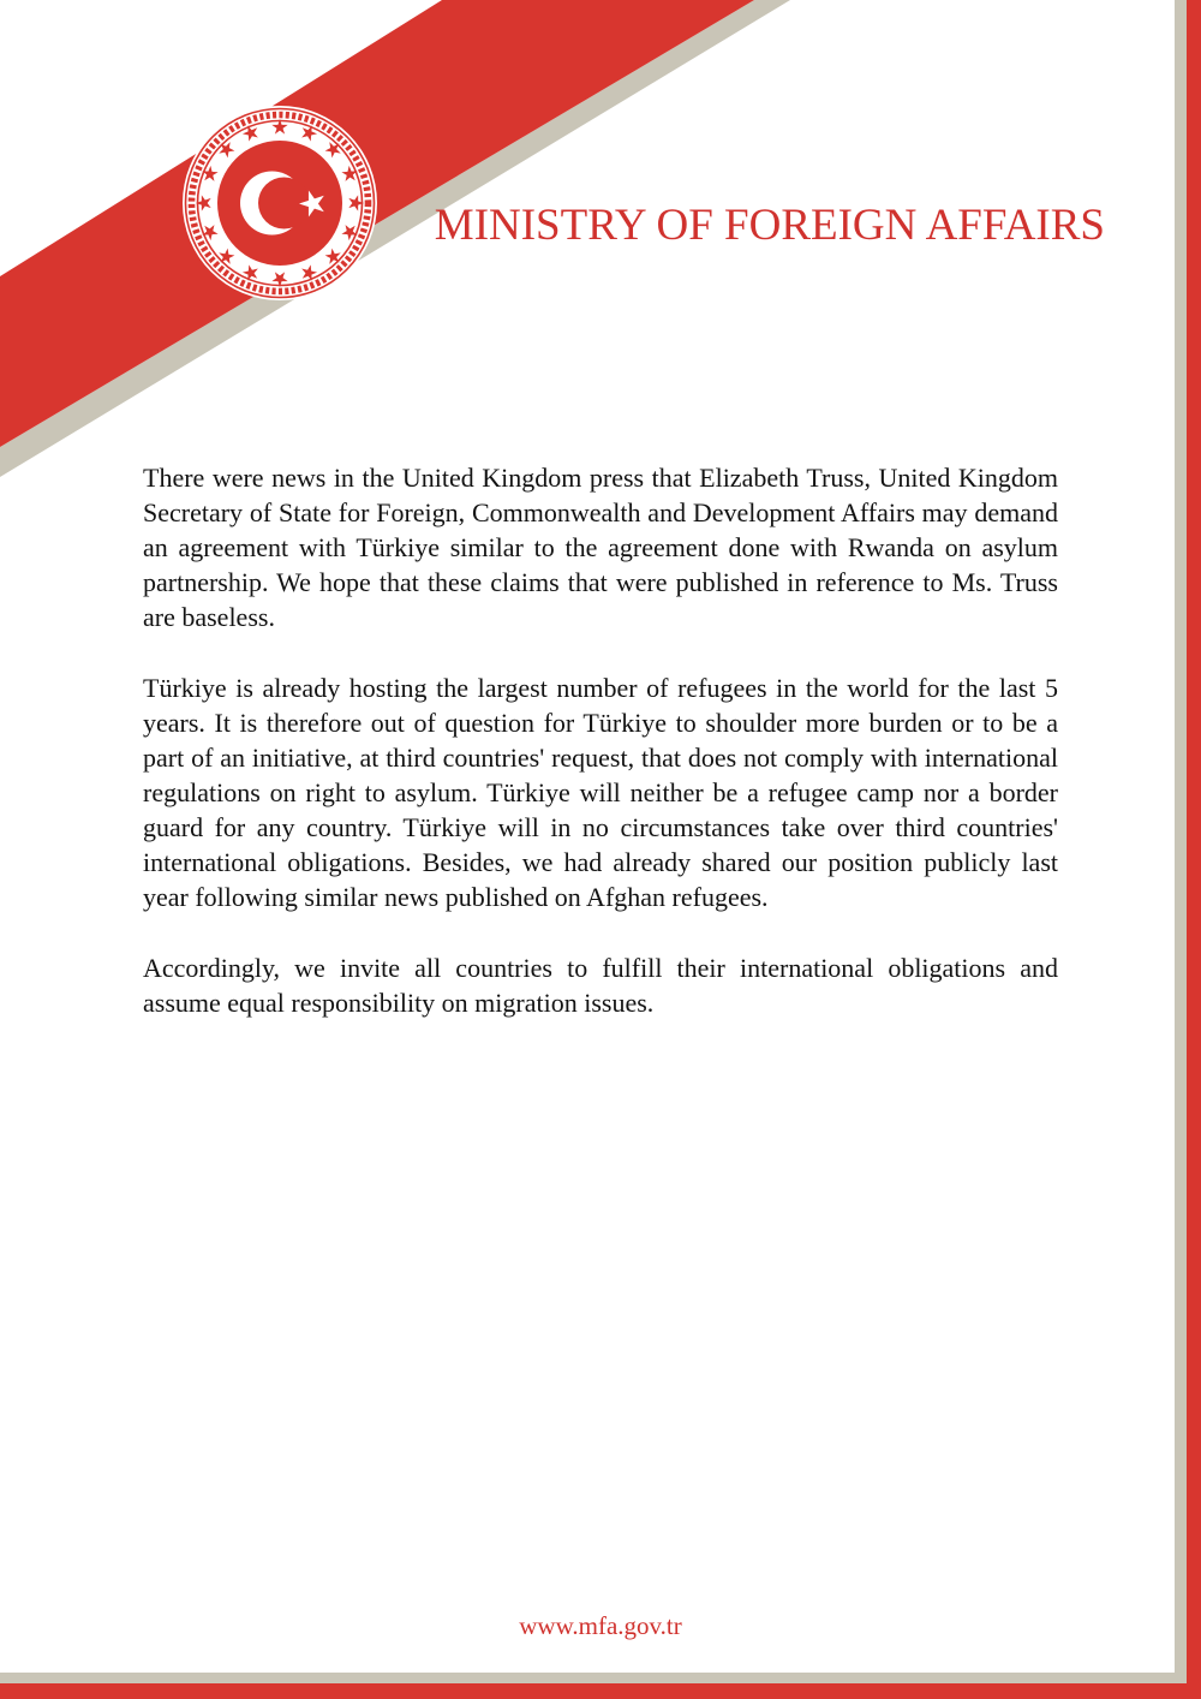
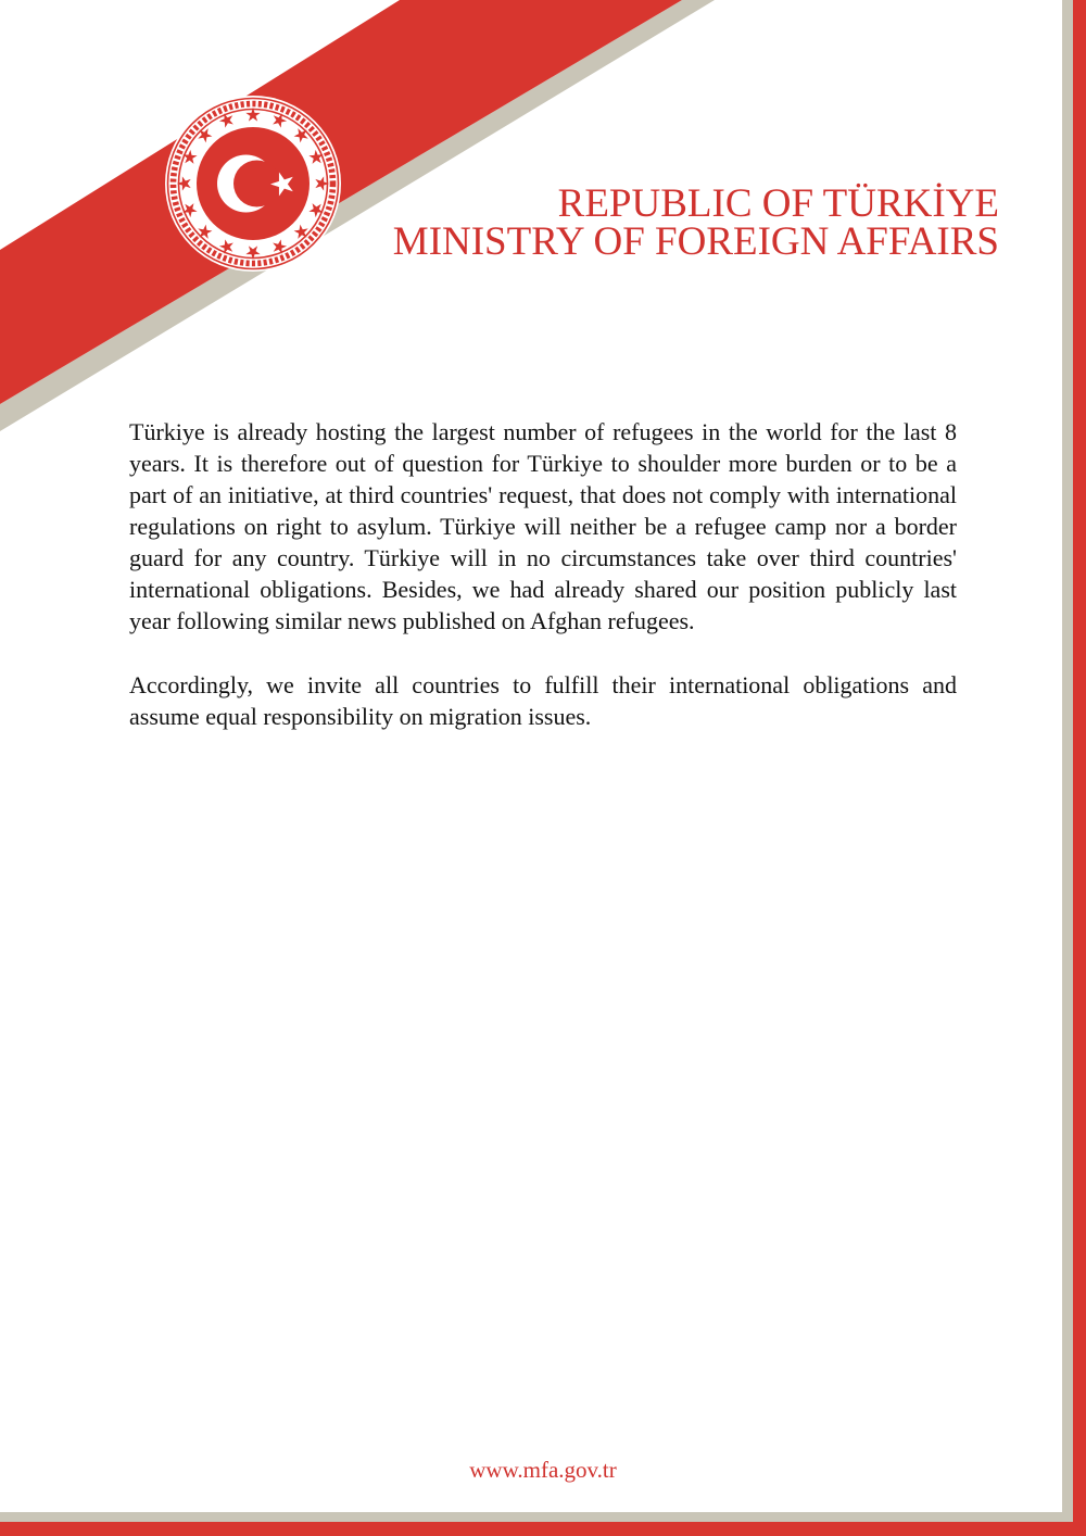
+ REPUBLIC OF TÜRKİYE
  MINISTRY OF FOREIGN AFFAIRS
- There were news in the United Kingdom press that Elizabeth Truss, United Kingdom Secretary of State for Foreign, Commonwealth and Development Affairs may demand an agreement with Türkiye similar to the agreement done with Rwanda on asylum partnership. We hope that these claims that were published in reference to Ms. Truss are baseless.
- Türkiye is already hosting the largest number of refugees in the world for the last 5 years. It is therefore out of question for Türkiye to shoulder more burden or to be a part of an initiative, at third countries' request, that does not comply with international regulations on right to asylum. Türkiye will neither be a refugee camp nor a border guard for any country. Türkiye will in no circumstances take over third countries' international obligations. Besides, we had already shared our position publicly last year following similar news published on Afghan refugees.
+ Türkiye is already hosting the largest number of refugees in the world for the last 8 years. It is therefore out of question for Türkiye to shoulder more burden or to be a part of an initiative, at third countries' request, that does not comply with international regulations on right to asylum. Türkiye will neither be a refugee camp nor a border guard for any country. Türkiye will in no circumstances take over third countries' international obligations. Besides, we had already shared our position publicly last year following similar news published on Afghan refugees.
  Accordingly, we invite all countries to fulfill their international obligations and assume equal responsibility on migration issues.
  www.mfa.gov.tr
